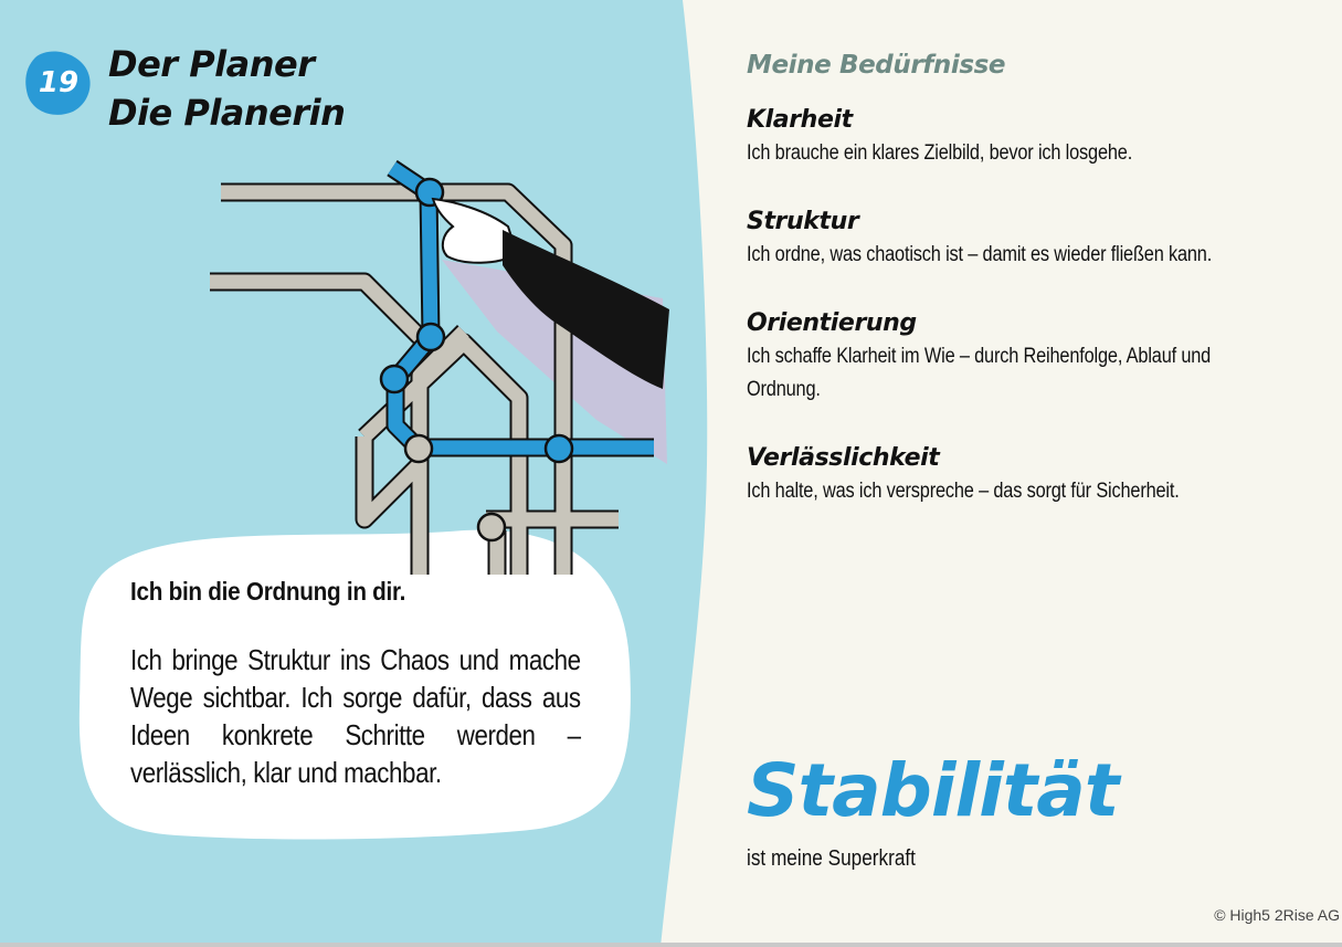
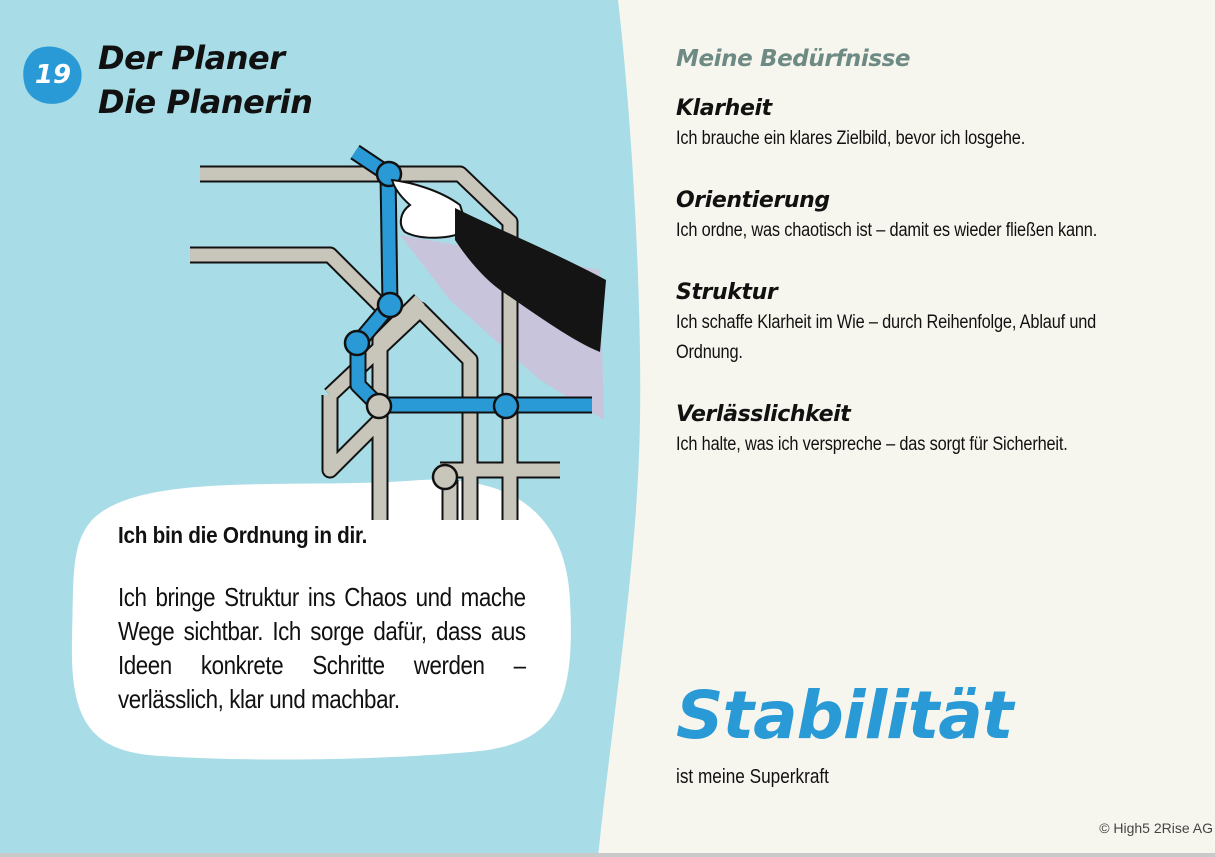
  19
  Der Planer
  Die Planerin
  Ich bin die Ordnung in dir.
  Ich bringe Struktur ins Chaos und mache Wege sichtbar. Ich sorge dafür, dass aus Ideen konkrete Schritte werden – verlässlich, klar und machbar.
  Meine Bedürfnisse
  Klarheit
  Ich brauche ein klares Zielbild, bevor ich losgehe.
- Struktur
+ Orientierung
  Ich ordne, was chaotisch ist – damit es wieder fließen kann.
- Orientierung
+ Struktur
  Ich schaffe Klarheit im Wie – durch Reihenfolge, Ablauf und Ordnung.
  Verlässlichkeit
  Ich halte, was ich verspreche – das sorgt für Sicherheit.
  Stabilität
  ist meine Superkraft
  © High5 2Rise AG
